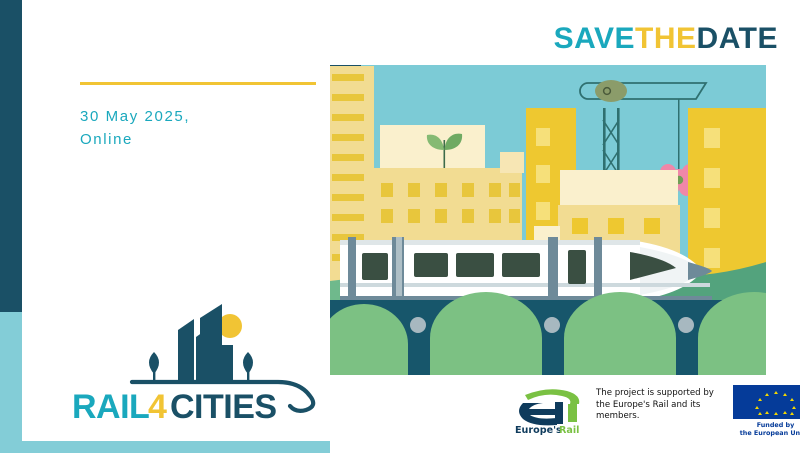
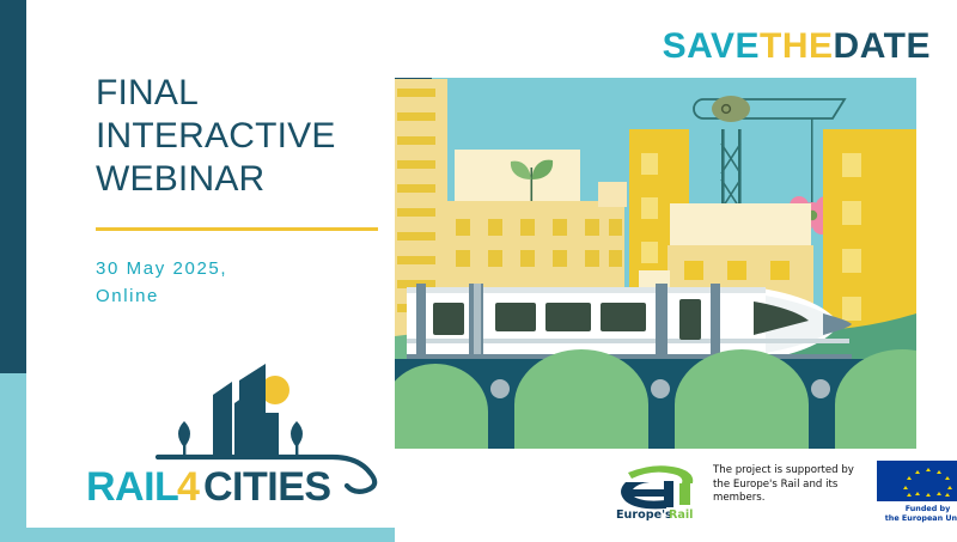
  SAVETHEDATE
+ FINAL
+ INTERACTIVE
+ WEBINAR
  30 May 2025,
  Online
  RAIL
  4
  CITIES
  Europe's
  Rail
  The project is supported by the Europe's Rail and its members.
  Funded by
  the European Un
